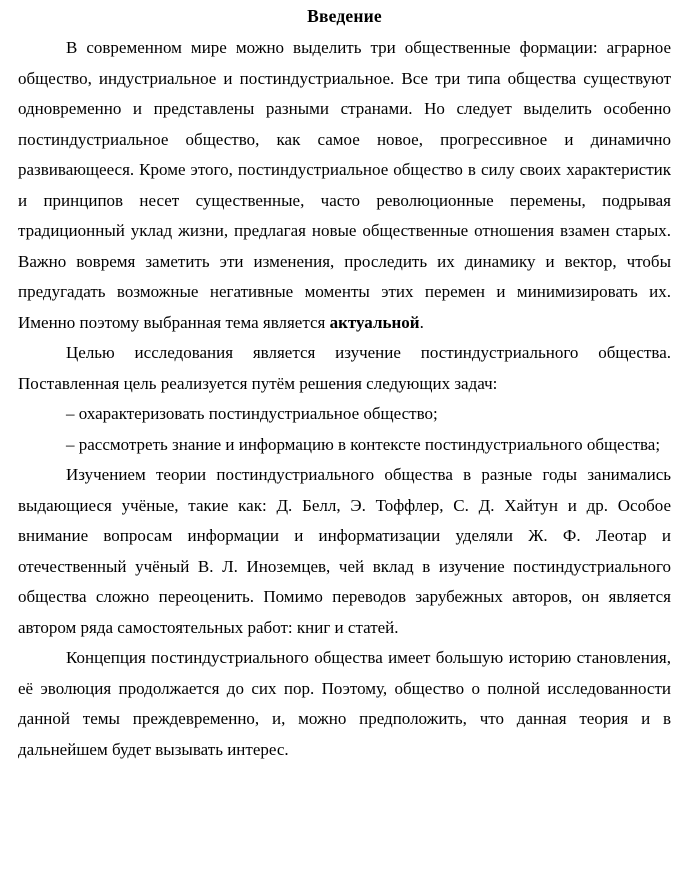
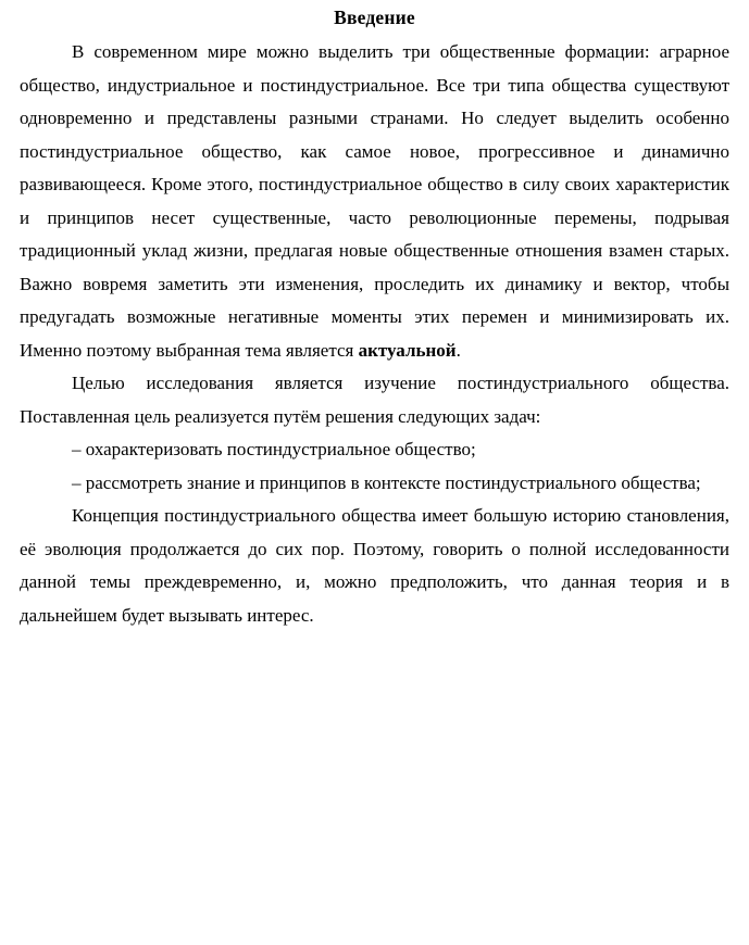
  Введение
  В современном мире можно выделить три общественные формации: аграрное общество, индустриальное и постиндустриальное. Все три типа общества существуют одновременно и представлены разными странами. Но следует выделить особенно постиндустриальное общество, как самое новое, прогрессивное и динамично развивающееся. Кроме этого, постиндустриальное общество в силу своих характеристик и принципов несет существенные, часто революционные перемены, подрывая традиционный уклад жизни, предлагая новые общественные отношения взамен старых. Важно вовремя заметить эти изменения, проследить их динамику и вектор, чтобы предугадать возможные негативные моменты этих перемен и минимизировать их. Именно поэтому выбранная тема является актуальной.
  Целью исследования является изучение постиндустриального общества. Поставленная цель реализуется путём решения следующих задач:
  – охарактеризовать постиндустриальное общество;
- – рассмотреть знание и информацию в контексте постиндустриального общества;
+ – рассмотреть знание и принципов в контексте постиндустриального общества;
- Изучением теории постиндустриального общества в разные годы занимались выдающиеся учёные, такие как: Д. Белл, Э. Тоффлер, С. Д. Хайтун и др. Особое внимание вопросам информации и информатизации уделяли Ж. Ф. Леотар и отечественный учёный В. Л. Иноземцев, чей вклад в изучение постиндустриального общества сложно переоценить. Помимо переводов зарубежных авторов, он является автором ряда самостоятельных работ: книг и статей.
- Концепция постиндустриального общества имеет большую историю становления, её эволюция продолжается до сих пор. Поэтому, общество о полной исследованности данной темы преждевременно, и, можно предположить, что данная теория и в дальнейшем будет вызывать интерес.
+ Концепция постиндустриального общества имеет большую историю становления, её эволюция продолжается до сих пор. Поэтому, говорить о полной исследованности данной темы преждевременно, и, можно предположить, что данная теория и в дальнейшем будет вызывать интерес.
